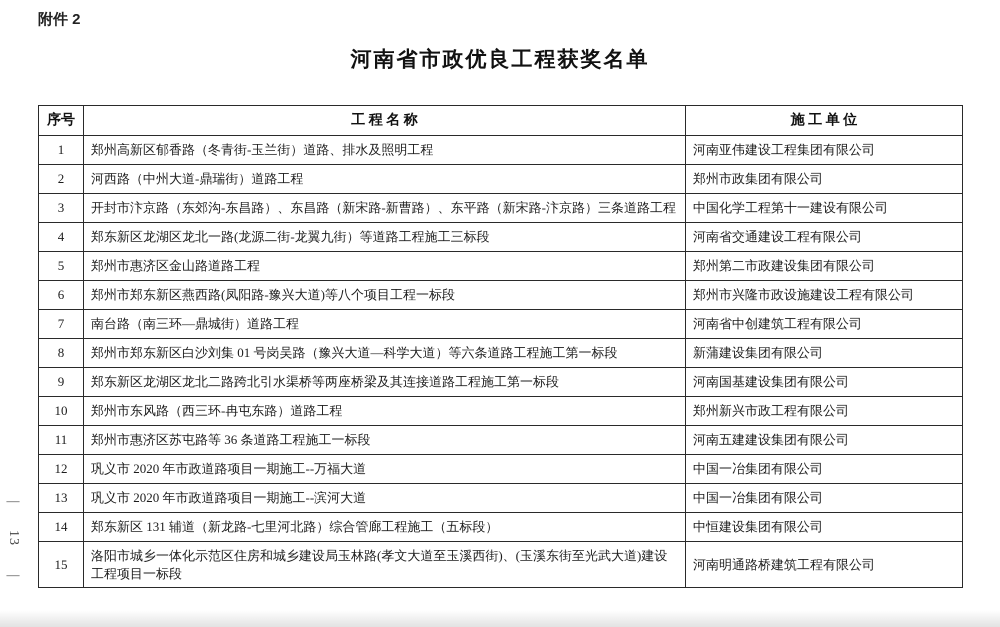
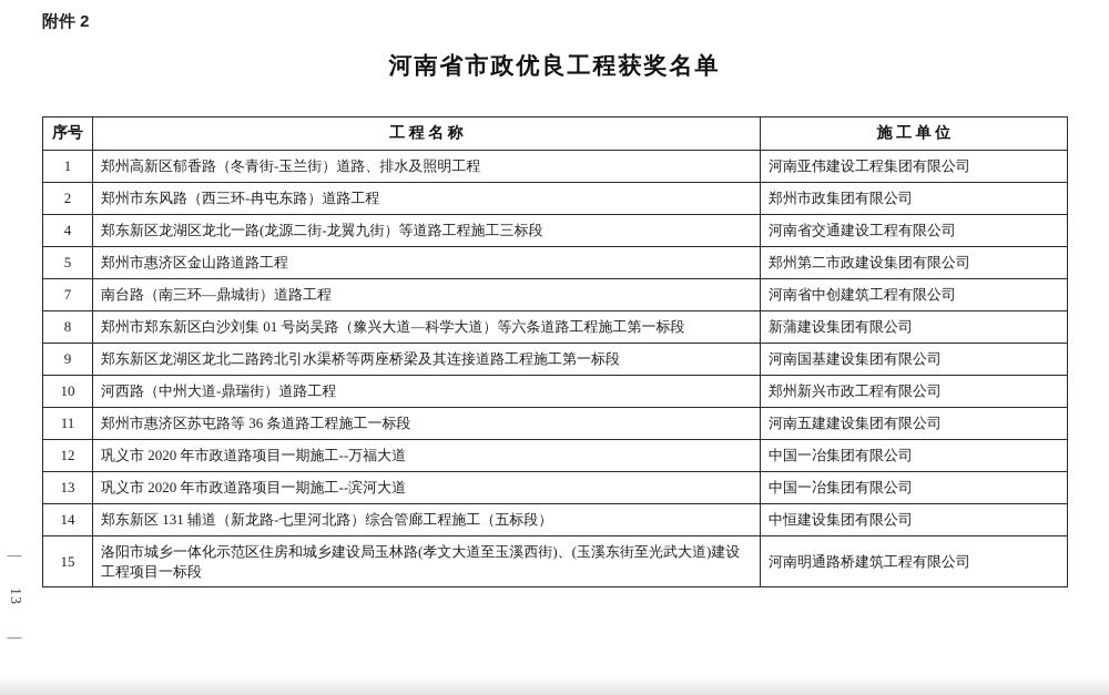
  附件 2
  河南省市政优良工程获奖名单
  —
  —
  序号	工 程 名 称	施 工 单 位
  1	郑州高新区郁香路（冬青街-玉兰街）道路、排水及照明工程	河南亚伟建设工程集团有限公司
- 2	河西路（中州大道-鼎瑞街）道路工程	郑州市政集团有限公司
+ 2	郑州市东风路（西三环-冉屯东路）道路工程	郑州市政集团有限公司
- 3	开封市汴京路（东郊沟-东昌路）、东昌路（新宋路-新曹路）、东平路（新宋路-汴京路）三条道路工程	中国化学工程第十一建设有限公司
  4	郑东新区龙湖区龙北一路(龙源二街-龙翼九街）等道路工程施工三标段	河南省交通建设工程有限公司
  5	郑州市惠济区金山路道路工程	郑州第二市政建设集团有限公司
- 6	郑州市郑东新区燕西路(凤阳路-豫兴大道)等八个项目工程一标段	郑州市兴隆市政设施建设工程有限公司
  7	南台路（南三环—鼎城街）道路工程	河南省中创建筑工程有限公司
  8	郑州市郑东新区白沙刘集 01 号岗吴路（豫兴大道—科学大道）等六条道路工程施工第一标段	新蒲建设集团有限公司
  9	郑东新区龙湖区龙北二路跨北引水渠桥等两座桥梁及其连接道路工程施工第一标段	河南国基建设集团有限公司
- 10	郑州市东风路（西三环-冉屯东路）道路工程	郑州新兴市政工程有限公司
+ 10	河西路（中州大道-鼎瑞街）道路工程	郑州新兴市政工程有限公司
  11	郑州市惠济区苏屯路等 36 条道路工程施工一标段	河南五建建设集团有限公司
  12	巩义市 2020 年市政道路项目一期施工--万福大道	中国一冶集团有限公司
  13	巩义市 2020 年市政道路项目一期施工--滨河大道	中国一冶集团有限公司
  14	郑东新区 131 辅道（新龙路-七里河北路）综合管廊工程施工（五标段）	中恒建设集团有限公司
  15	洛阳市城乡一体化示范区住房和城乡建设局玉林路(孝文大道至玉溪西街)、(玉溪东街至光武大道)建设工程项目一标段	河南明通路桥建筑工程有限公司
